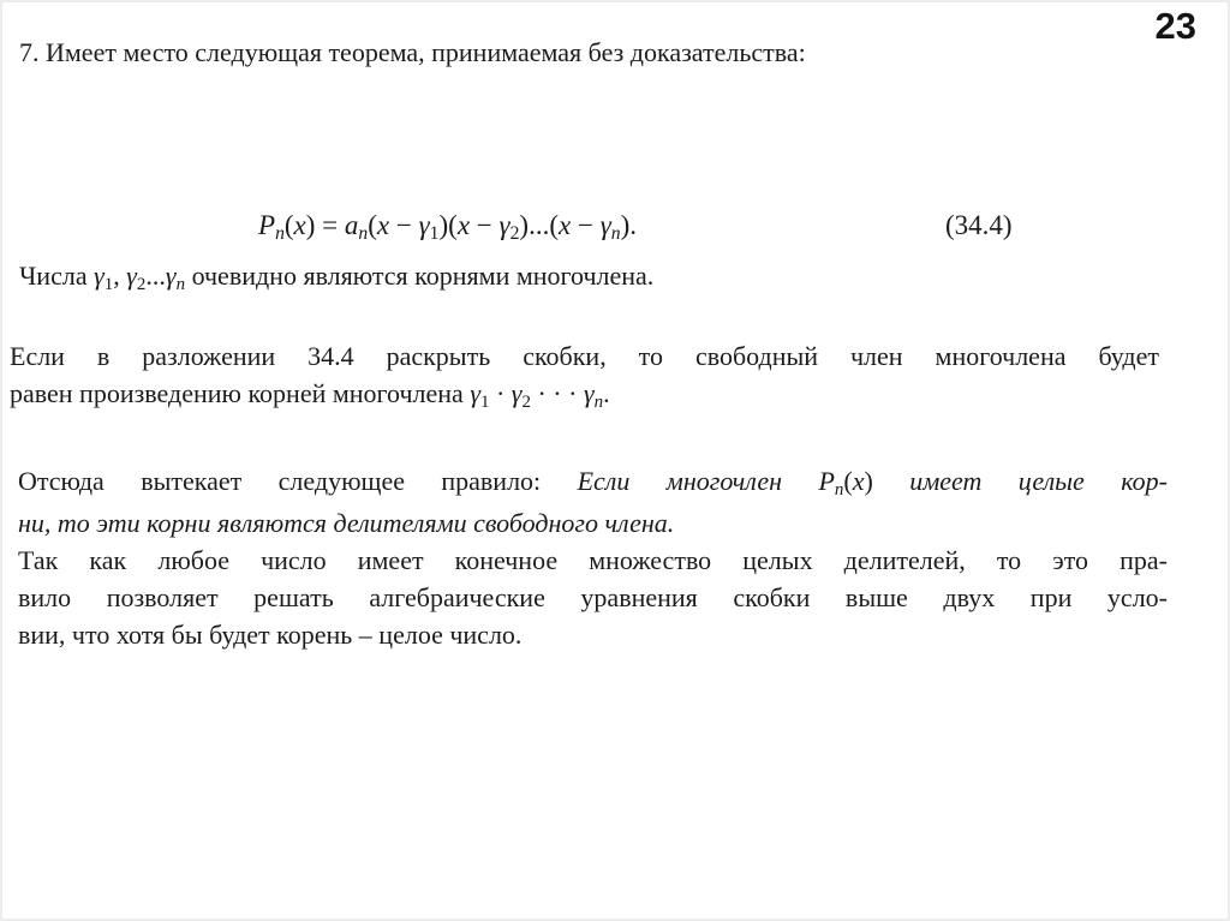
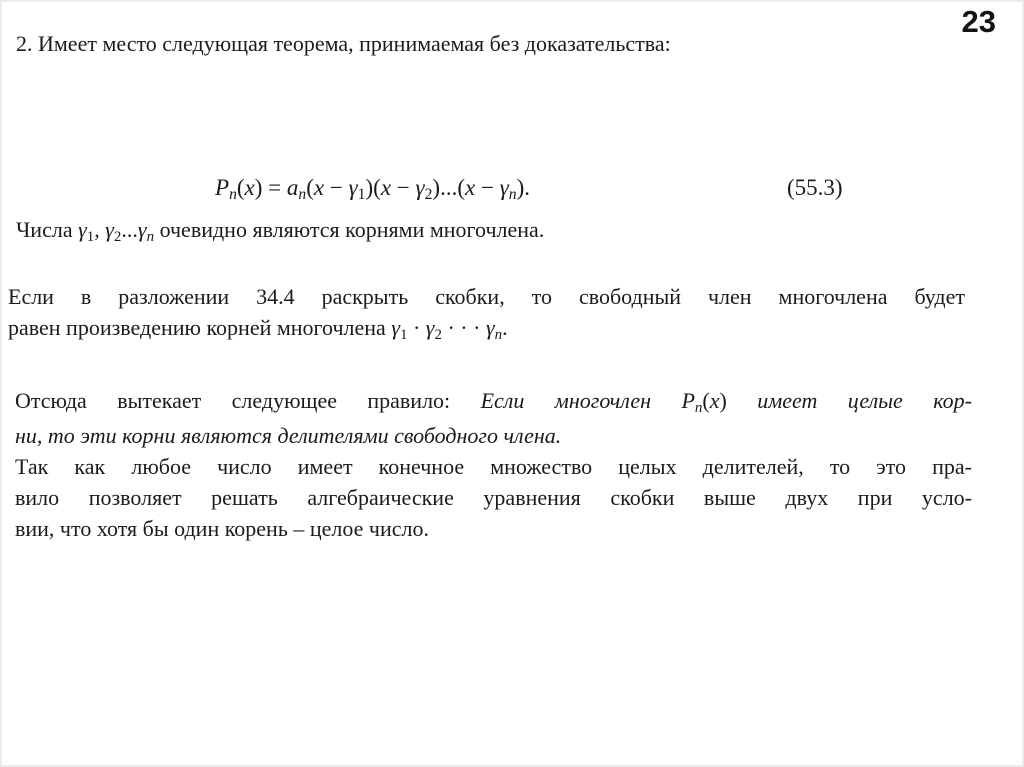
  23
- 7. Имеет место следующая теорема, принимаемая без доказательства:
+ 2. Имеет место следующая теорема, принимаемая без доказательства:
  Pn(x) = an(x − γ1)(x − γ2)...(x − γn).
- (34.4)
+ (55.3)
  Числа γ1, γ2...γn очевидно являются корнями многочлена.
  Если в разложении 34.4 раскрыть скобки, то свободный член многочлена будет
  равен произведению корней многочлена γ1 · γ2 · · · γn.
  Отсюда вытекает следующее правило: Если многочлен Pn(x) имеет целые кор-
  ни, то эти корни являются делителями свободного члена.
  Так как любое число имеет конечное множество целых делителей, то это пра-
  вило позволяет решать алгебраические уравнения скобки выше двух при усло-
- вии, что хотя бы будет корень – целое число.
+ вии, что хотя бы один корень – целое число.
